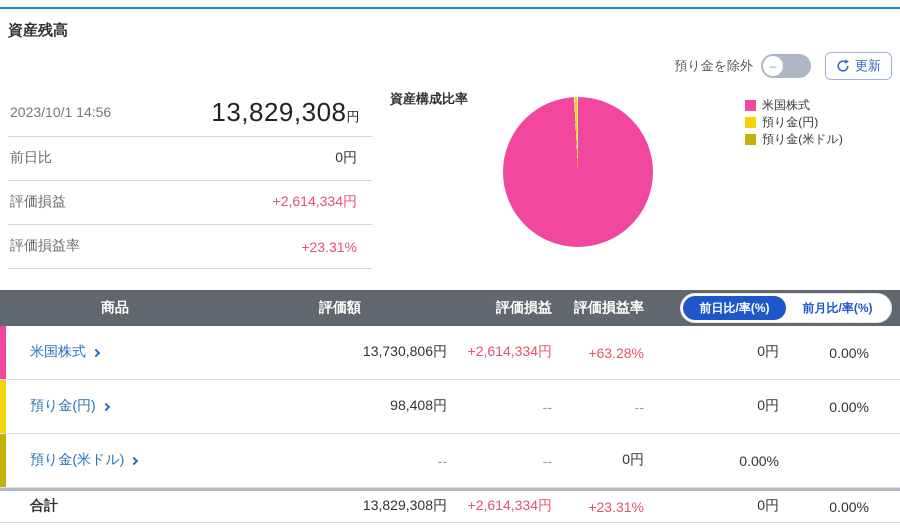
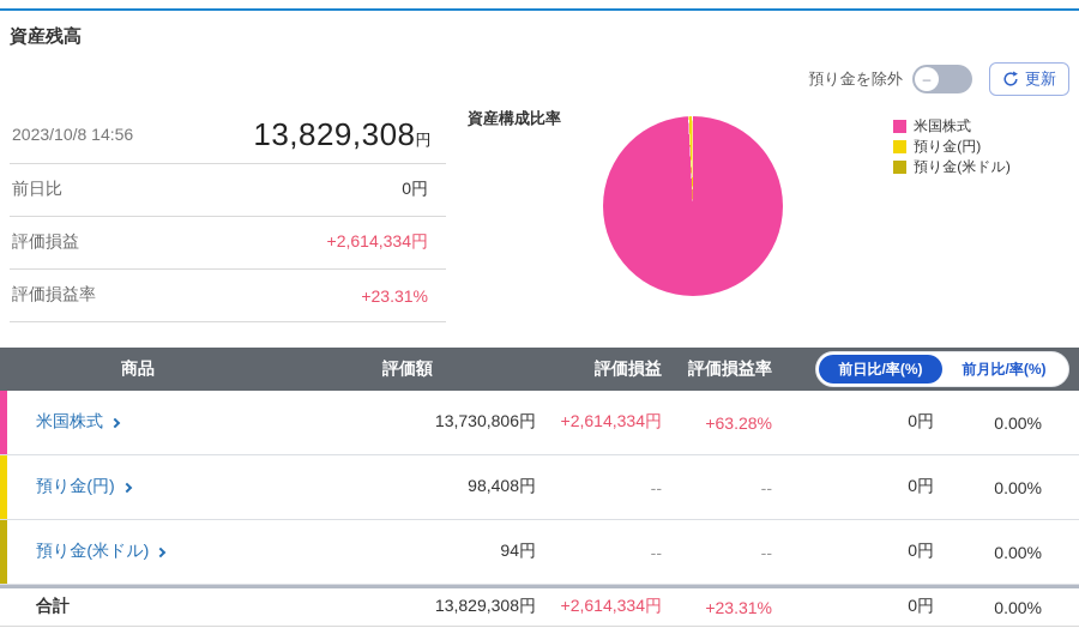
  資産残高
  預り金を除外
  –
  更新
- 2023/10/1 14:56
+ 2023/10/8 14:56
  13,829,308円
  前日比
  0円
  評価損益
  +2,614,334円
  評価損益率
  +23.31%
  資産構成比率
  米国株式
  預り金(円)
  預り金(米ドル)
  商品
  評価額
  評価損益
  評価損益率
  前日比/率(%)
  前月比/率(%)
  米国株式
  13,730,806円
  +2,614,334円
  +63.28%
  0円
  0.00%
  預り金(円)
  98,408円
  --
  --
  0円
  0.00%
  預り金(米ドル)
+ 94円
  --
  --
  0円
  0.00%
  合計
  13,829,308円
  +2,614,334円
  +23.31%
  0円
  0.00%
